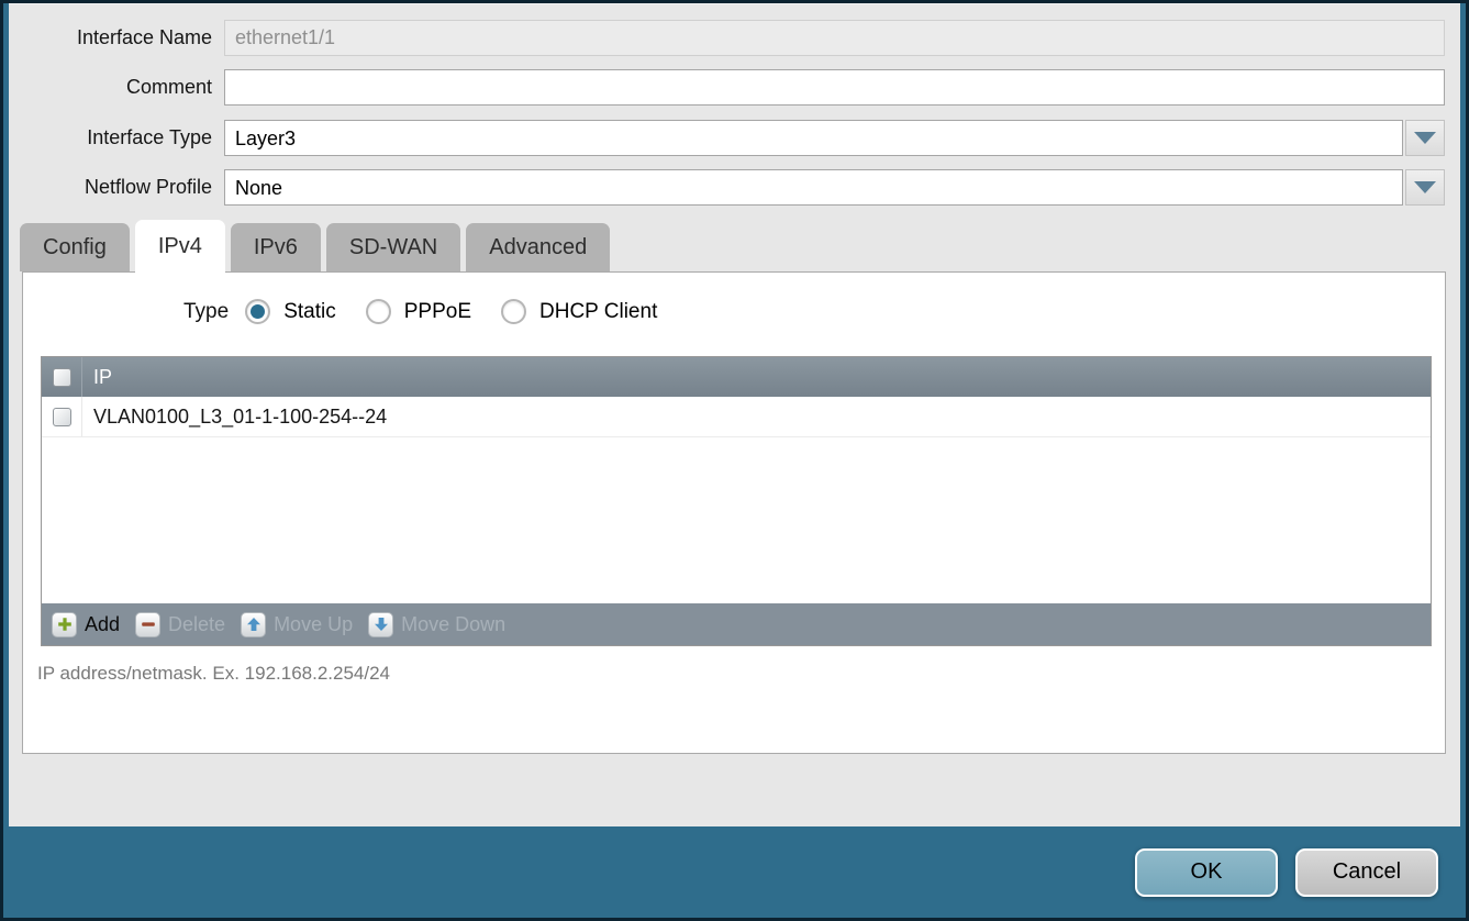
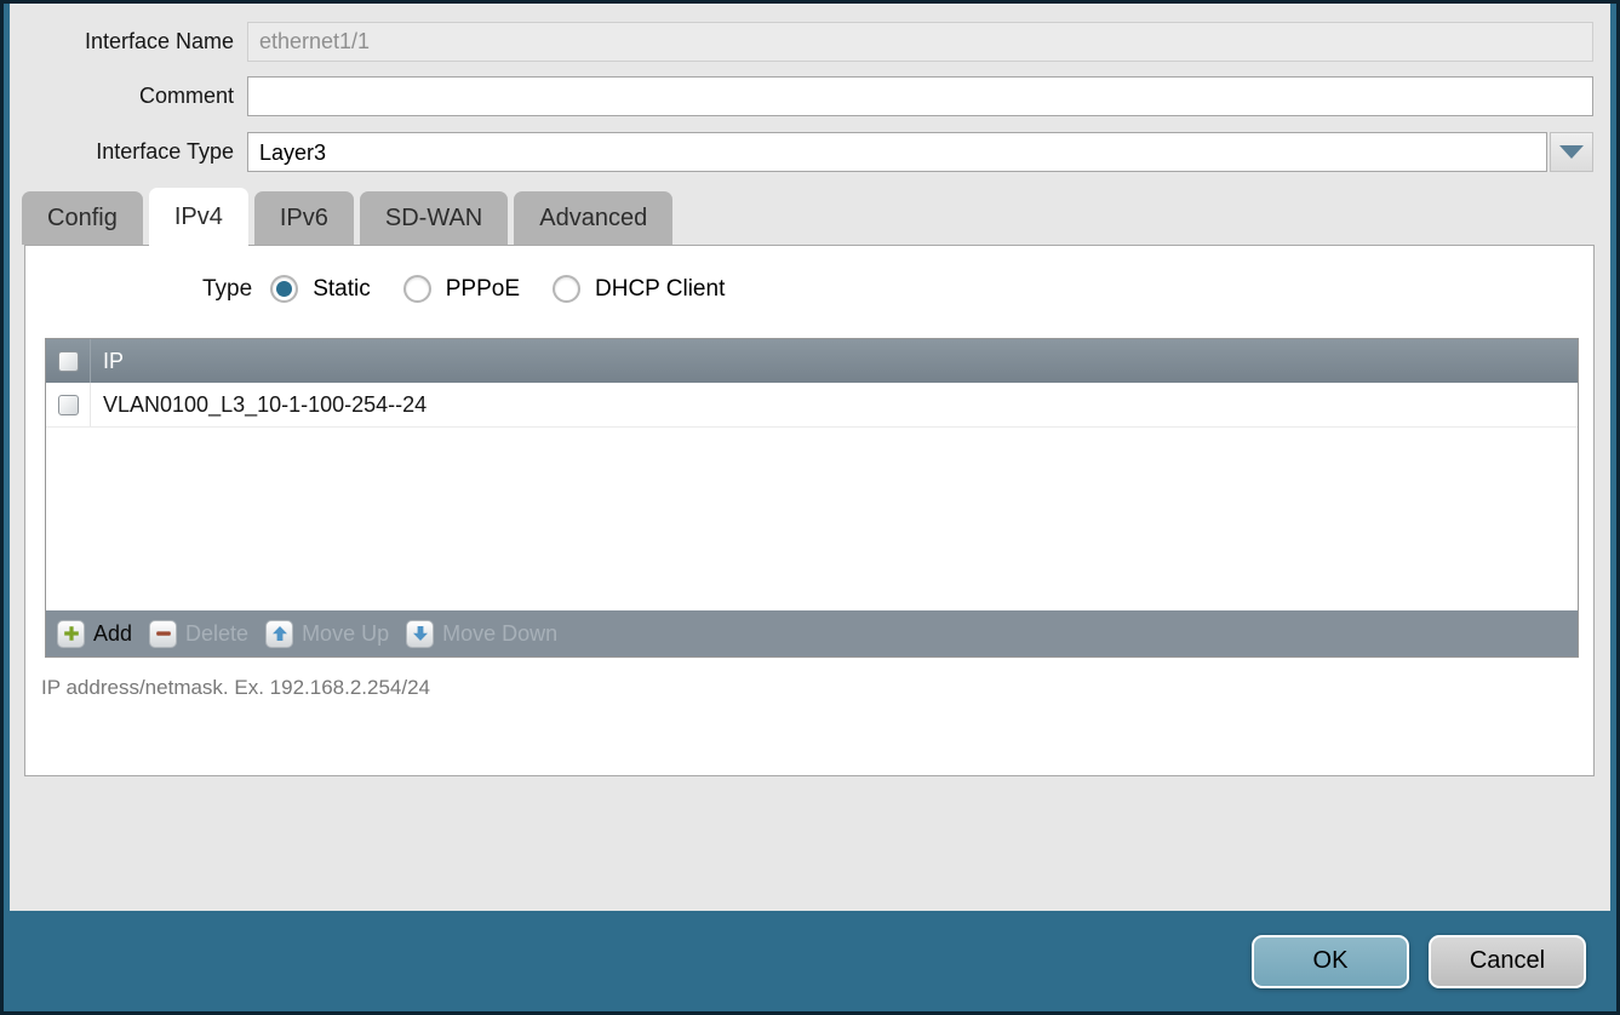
  Interface Name
  ethernet1/1
  Comment
  Interface Type
  Layer3
- Netflow Profile
- None
  Config
  IPv4
  IPv6
  SD-WAN
  Advanced
  Type
  Static
  PPPoE
  DHCP Client
  IP
- VLAN0100_L3_01-1-100-254--24
+ VLAN0100_L3_10-1-100-254--24
  Add
  Delete
  Move Up
  Move Down
  IP address/netmask. Ex. 192.168.2.254/24
  OK
  Cancel
